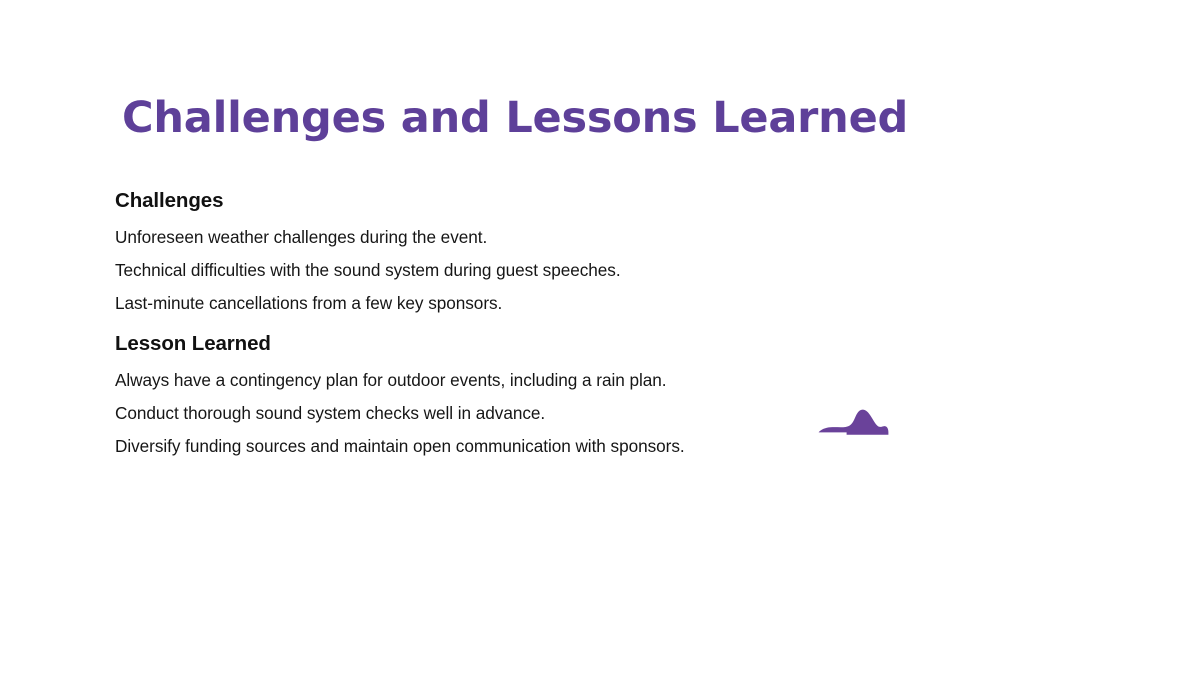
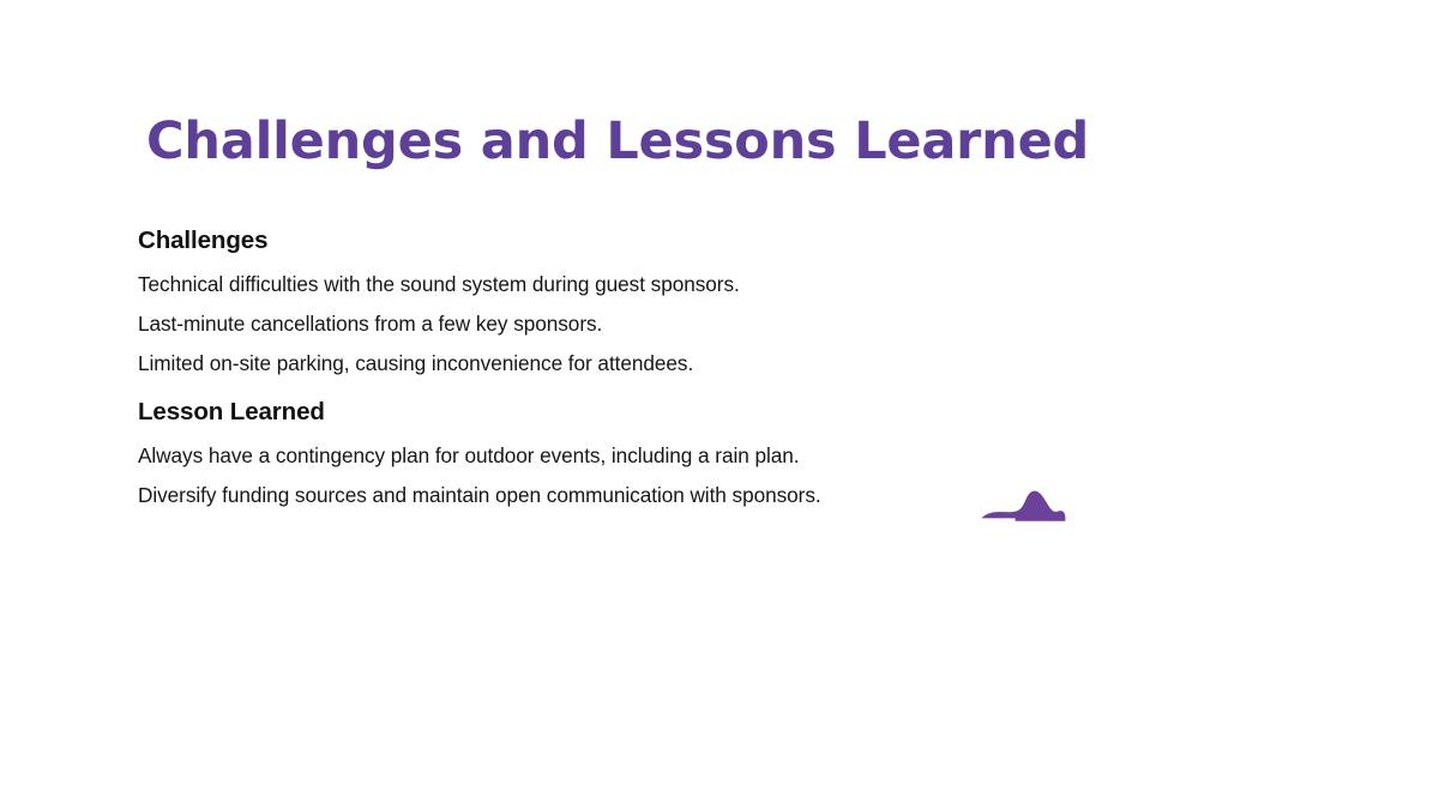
  Challenges and Lessons Learned
  Challenges
- Unforeseen weather challenges during the event.
- Technical difficulties with the sound system during guest speeches.
+ Technical difficulties with the sound system during guest sponsors.
  Last-minute cancellations from a few key sponsors.
+ Limited on-site parking, causing inconvenience for attendees.
  Lesson Learned
  Always have a contingency plan for outdoor events, including a rain plan.
- Conduct thorough sound system checks well in advance.
  Diversify funding sources and maintain open communication with sponsors.
